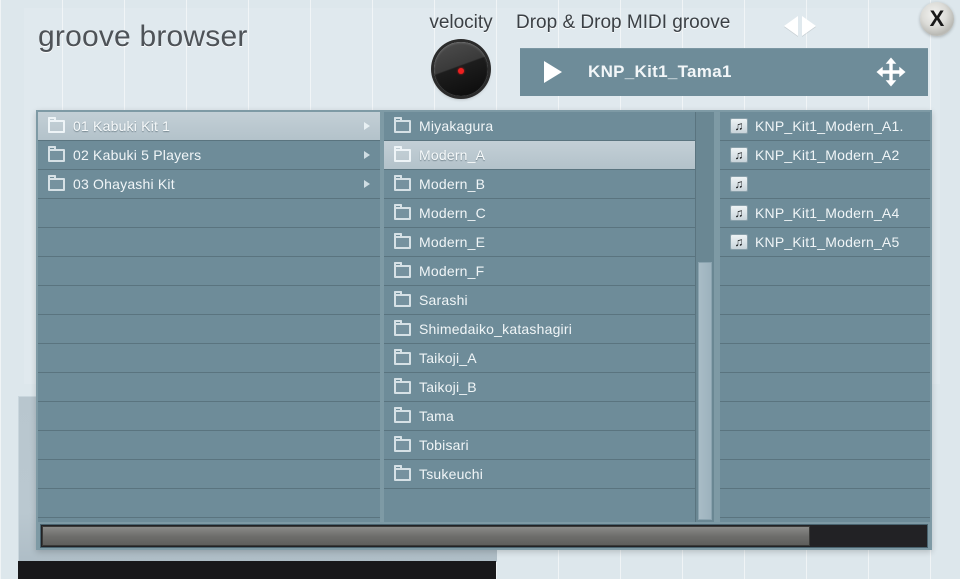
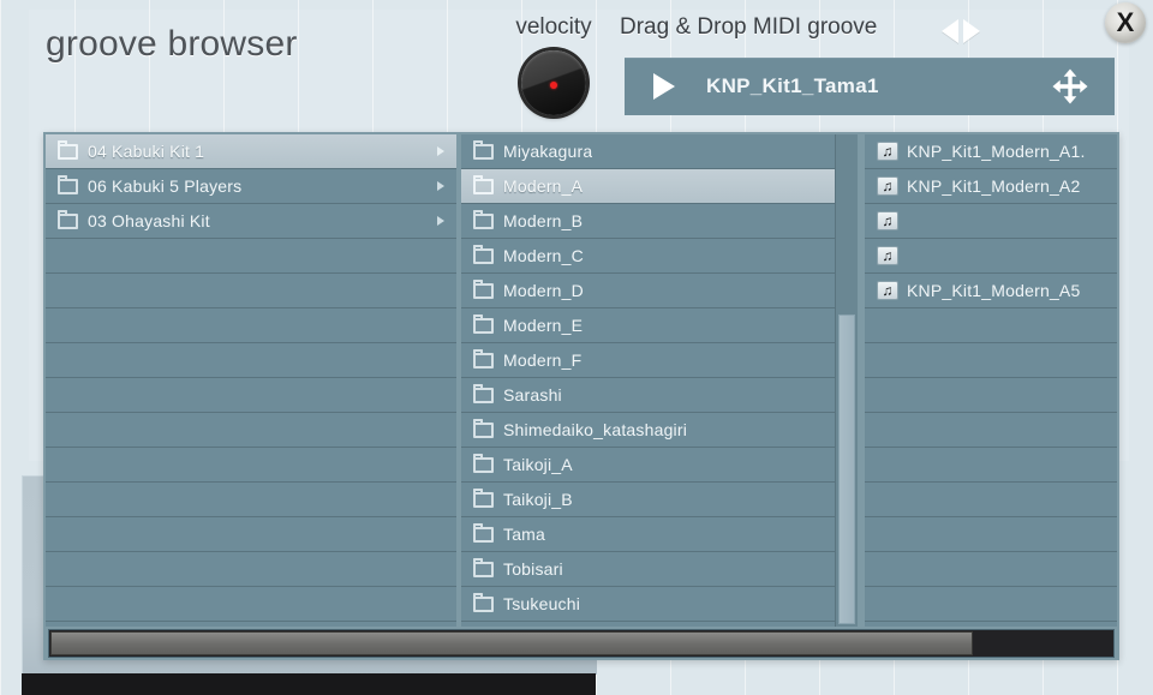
  groove browser
  velocity
- Drop & Drop MIDI groove
+ Drag & Drop MIDI groove
  KNP_Kit1_Tama1
  X
- 01 Kabuki Kit 1
+ 04 Kabuki Kit 1
- 02 Kabuki 5 Players
+ 06 Kabuki 5 Players
  03 Ohayashi Kit
  Miyakagura
  Modern_A
  Modern_B
  Modern_C
+ Modern_D
  Modern_E
  Modern_F
  Sarashi
  Shimedaiko_katashagiri
  Taikoji_A
  Taikoji_B
  Tama
  Tobisari
  Tsukeuchi
  ♫
  KNP_Kit1_Modern_A1.
  ♫
  KNP_Kit1_Modern_A2
  ♫
  ♫
- KNP_Kit1_Modern_A4
  ♫
  KNP_Kit1_Modern_A5
